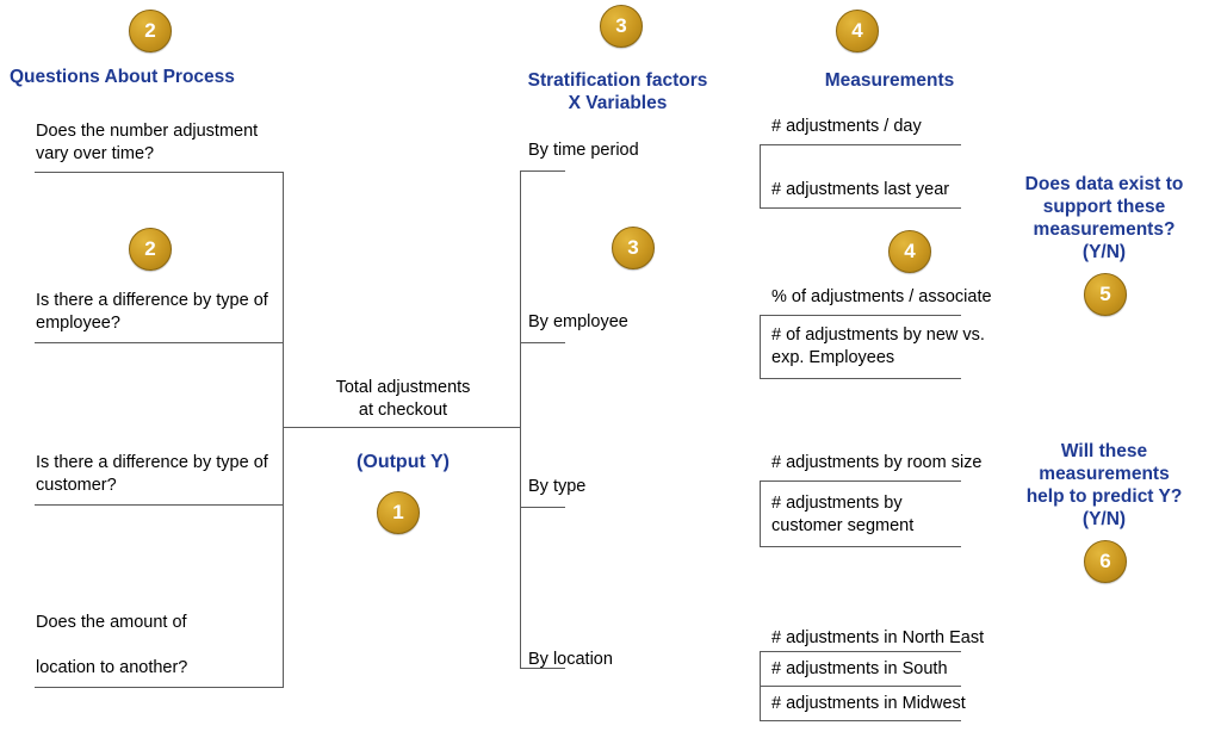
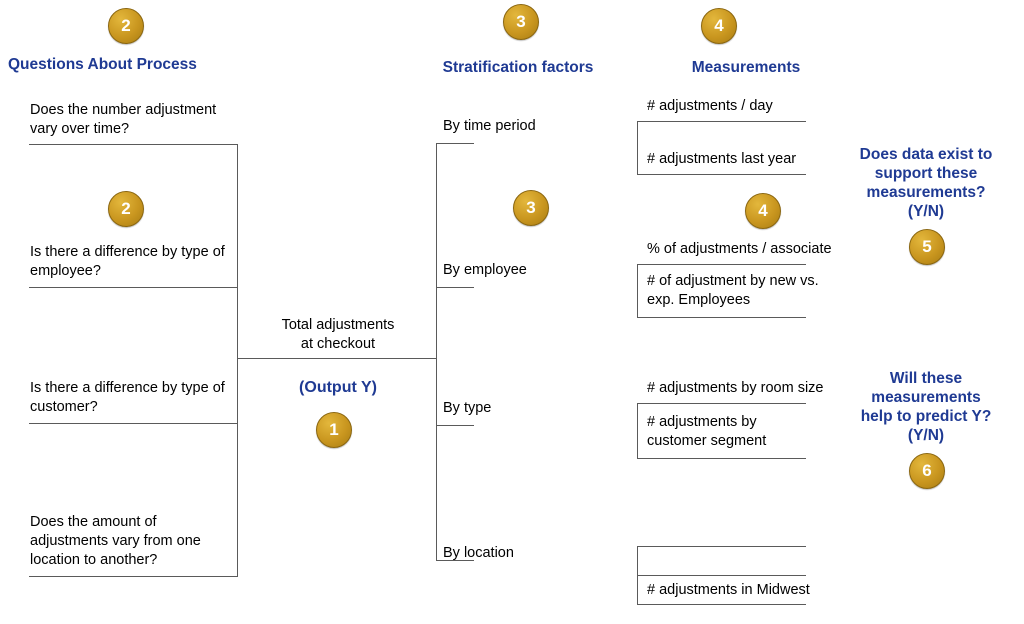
  2
  3
  4
  Questions About Process
  Stratification factors
- X Variables
  Measurements
  Does the number adjustment
  vary over time?
  2
  Is there a difference by type of
  employee?
  Is there a difference by type of
  customer?
  Does the amount of
+ adjustments vary from one
  location to another?
  Total adjustments
  at checkout
  (Output Y)
  1
  By time period
  By employee
  By type
  By location
  3
  4
  # adjustments / day
  # adjustments last year
  % of adjustments / associate
- # of adjustments by new vs.
+ # of adjustment by new vs.
  exp. Employees
  # adjustments by room size
  # adjustments by
  customer segment
- # adjustments in North East
- # adjustments in South
  # adjustments in Midwest
  Does data exist to
  support these
  measurements?
  (Y/N)
  5
  Will these
  measurements
  help to predict Y?
  (Y/N)
  6
